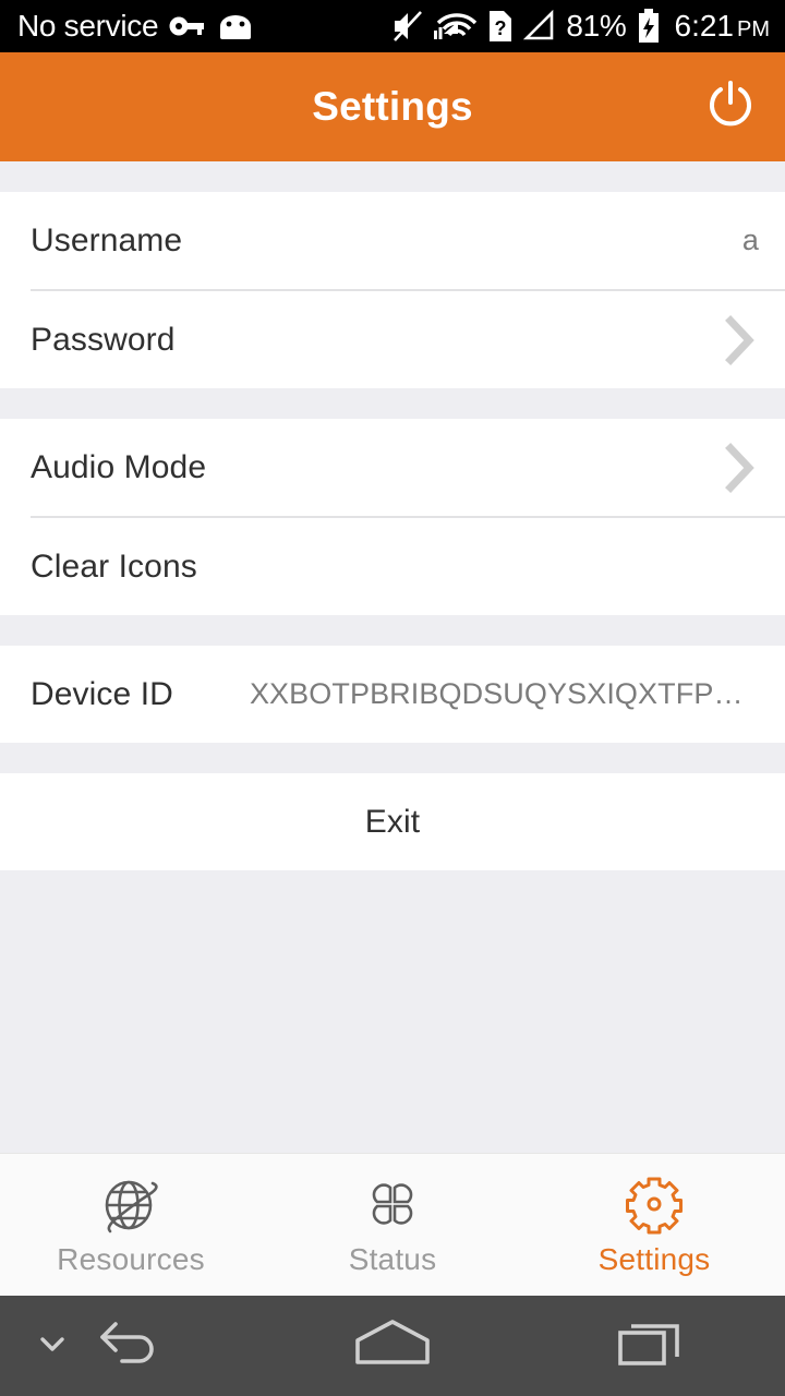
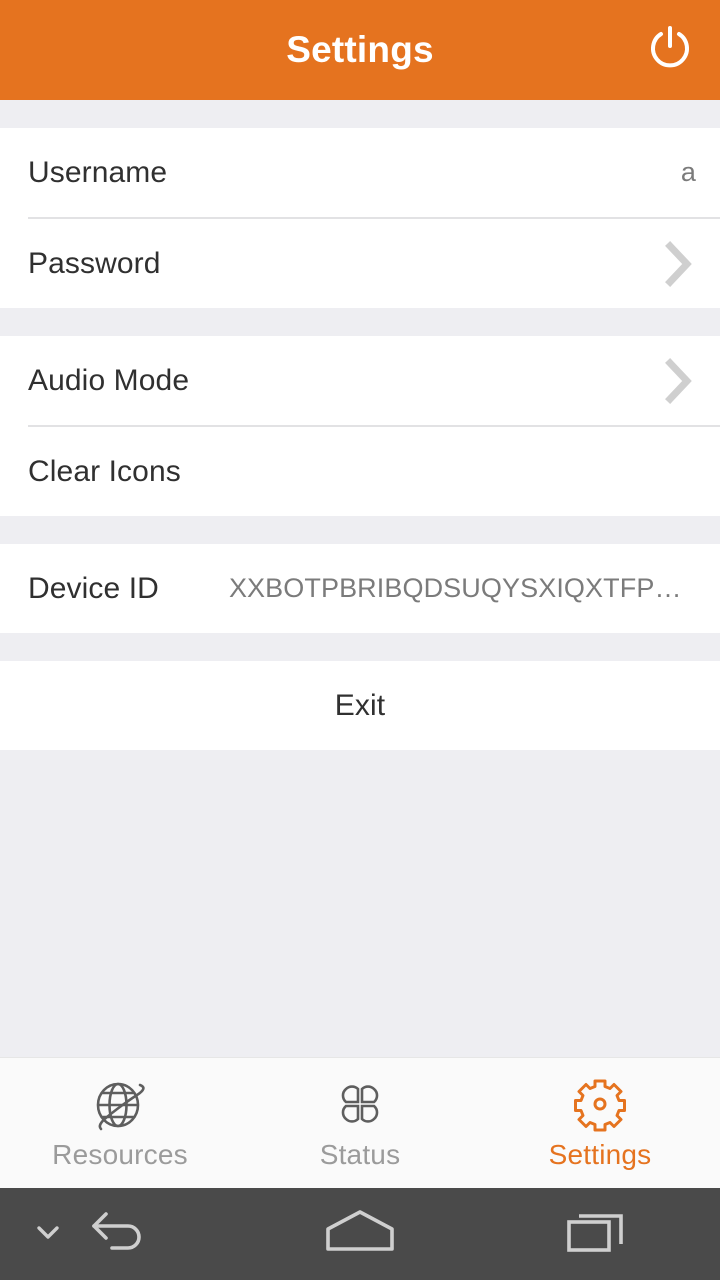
- No service
- ?
- 81%
- 6:21 PM
  Settings
  Username
  a
  Password
  Audio Mode
  Clear Icons
  Device ID
  XXBOTPBRIBQDSUQYSXIQXTFPR…
  Exit
  Resources
  Status
  Settings
